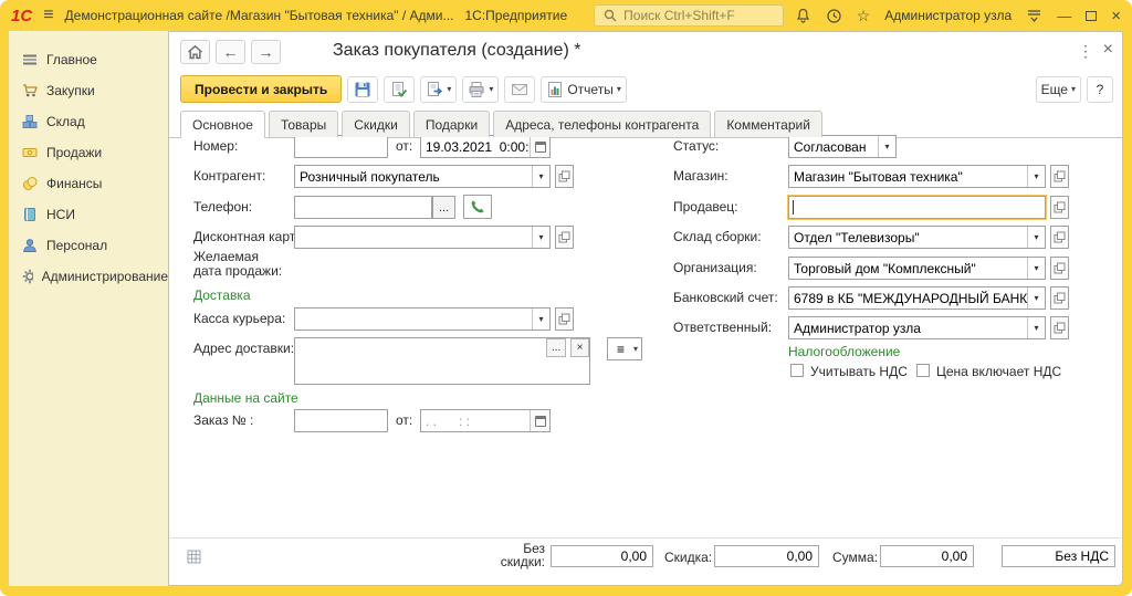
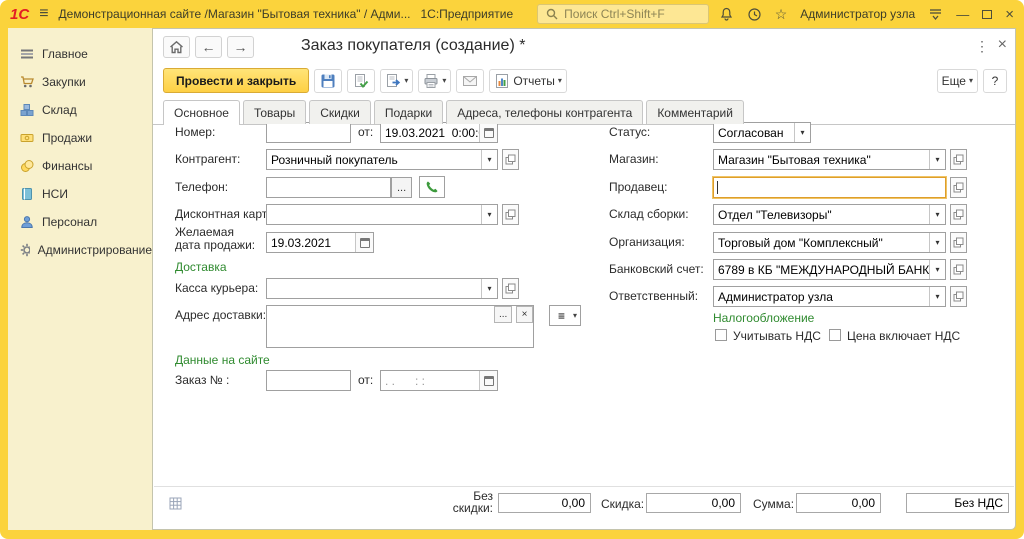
  1С
  ≡
  Демонстрационная сайте /Магазин "Бытовая техника" / Адми...
  1С:Предприятие
  Поиск Ctrl+Shift+F
  ☆
  Администратор узла
  —
  ×
  Главное
  Закупки
  Склад
  Продажи
  Финансы
  НСИ
  Персонал
  Администрирование
  ←
  →
  Заказ покупателя (создание) *
  ⋮
  ×
  Провести и закрыть
  ▾
  ▾
  Отчеты
  ▾
  Еще
  ▾
  ?
  Основное
  Товары
  Скидки
  Подарки
  Адреса, телефоны контрагента
  Комментарий
  Номер:
  от:
  19.03.2021 0:00:
  Контрагент:
  Розничный покупатель
  ▾
  Телефон:
  ...
  Дисконтная карт
  ▾
  Желаемая
  дата продажи:
+ 19.03.2021
  Доставка
  Касса курьера:
  ▾
  Адрес доставки:
  ...
  ×
  ≡
  ▾
  Данные на сайте
  Заказ № :
  от:
  . . : :
  Статус:
  Согласован
  ▾
  Магазин:
  Магазин "Бытовая техника"
  ▾
  Продавец:
  Склад сборки:
  Отдел "Телевизоры"
  ▾
  Организация:
  Торговый дом "Комплексный"
  ▾
  Банковский счет:
  6789 в КБ "МЕЖДУНАРОДНЫЙ БАНК
  ▾
  Ответственный:
  Администратор узла
  ▾
  Налогообложение
  Учитывать НДС
  Цена включает НДС
  Без
  скидки:
  0,00
  Скидка:
  0,00
  Сумма:
  0,00
  Без НДС
